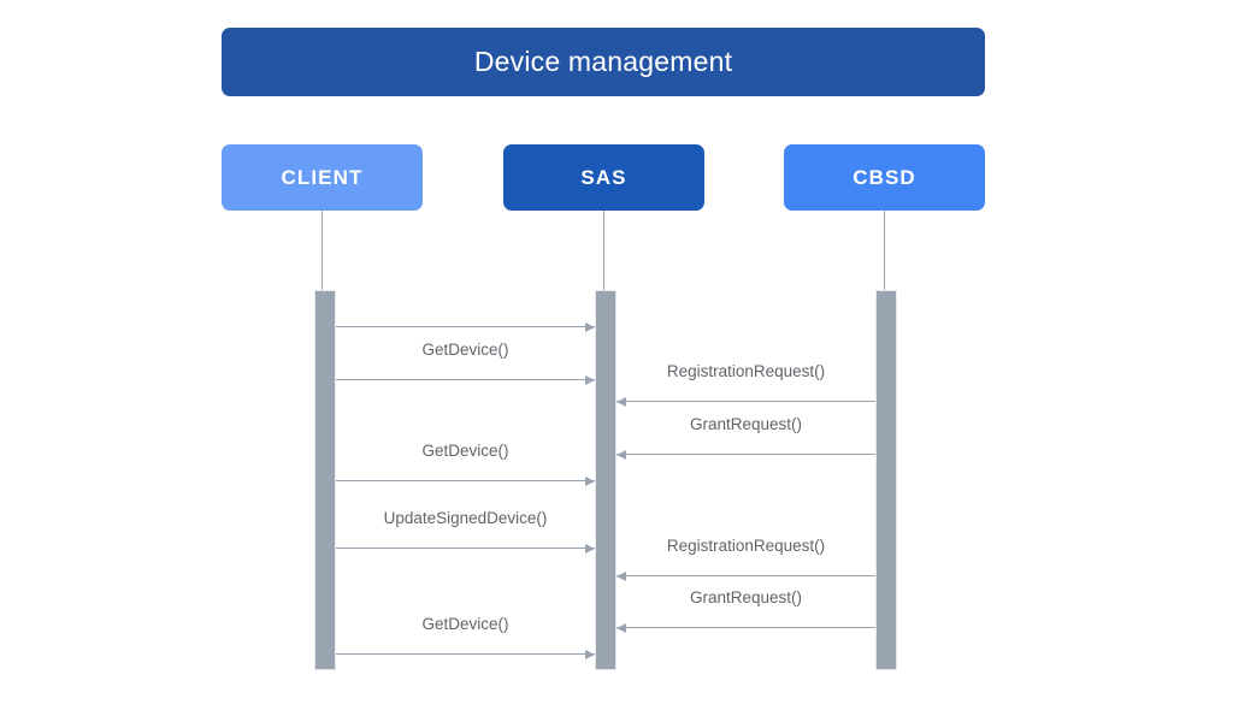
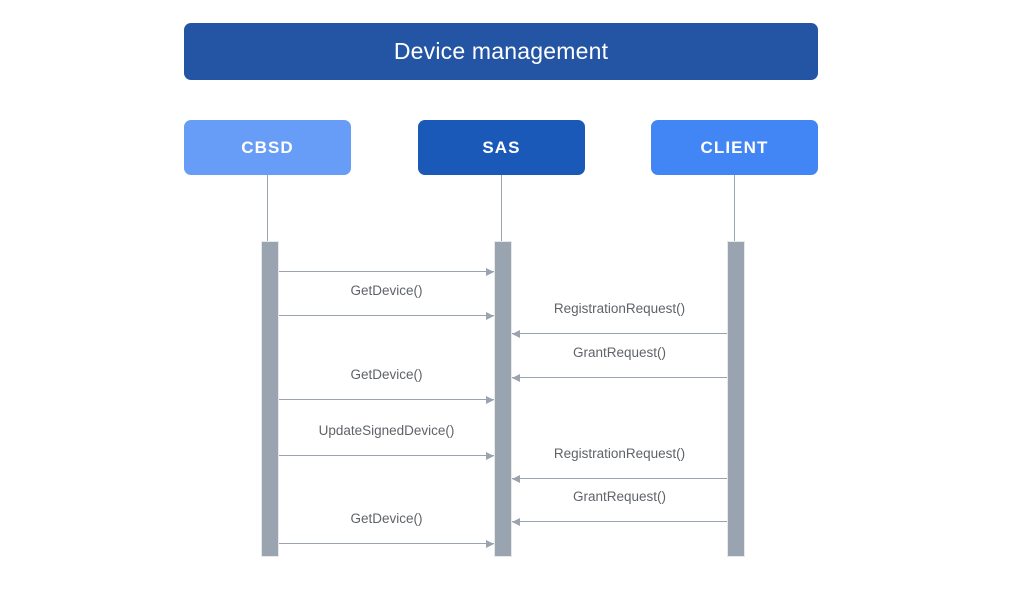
  Device management
- CLIENT
+ CBSD
  SAS
- CBSD
+ CLIENT
  GetDevice()
  RegistrationRequest()
  GrantRequest()
  GetDevice()
  UpdateSignedDevice()
  RegistrationRequest()
  GrantRequest()
  GetDevice()
